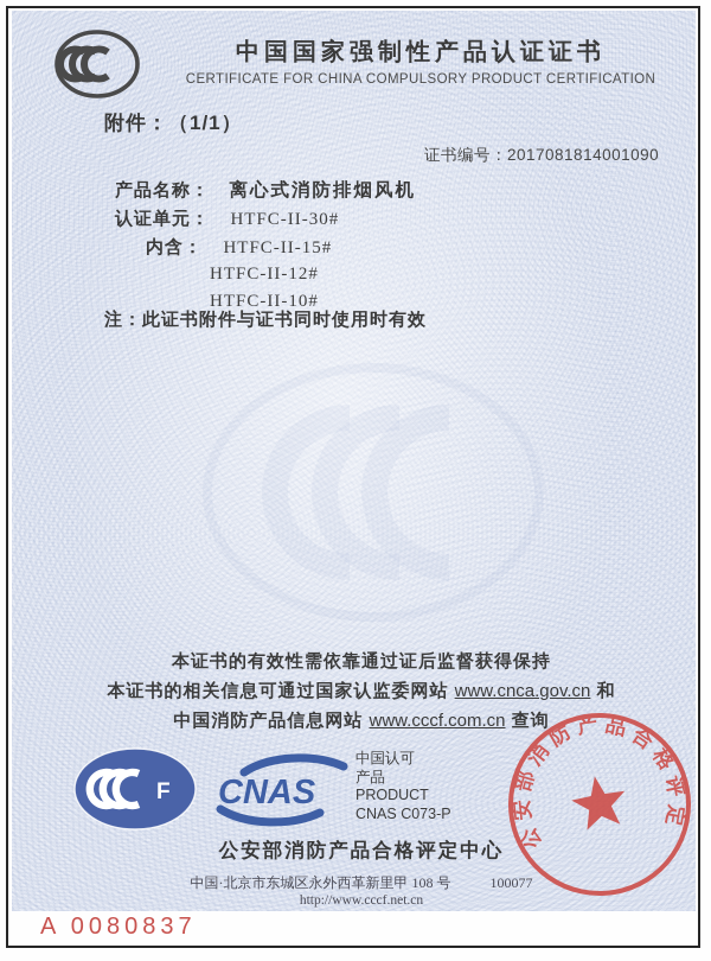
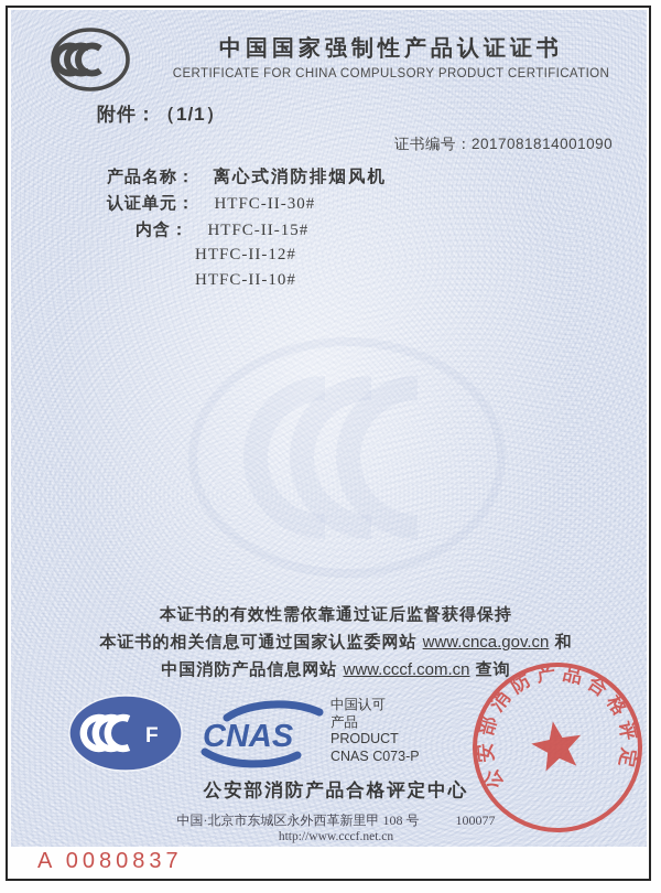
  中国国家强制性产品认证证书
  CERTIFICATE FOR CHINA COMPULSORY PRODUCT CERTIFICATION
  附件：（1/1）
  证书编号：2017081814001090
  产品名称： 离心式消防排烟风机
  认证单元： HTFC-II-30#
  内含： HTFC-II-15#
  HTFC-II-12#
  HTFC-II-10#
- 注：此证书附件与证书同时使用时有效
  本证书的有效性需依靠通过证后监督获得保持
  本证书的相关信息可通过国家认监委网站 www.cnca.gov.cn 和
  中国消防产品信息网站 www.cccf.com.cn 查询
  F
  CNAS
  中国认可
  产品
  PRODUCT
  CNAS C073-P
  公安部消防产品合格评定中心
  中国·北京市东城区永外西革新里甲 108 号 100077
  http://www.cccf.net.cn
  A 0080837
